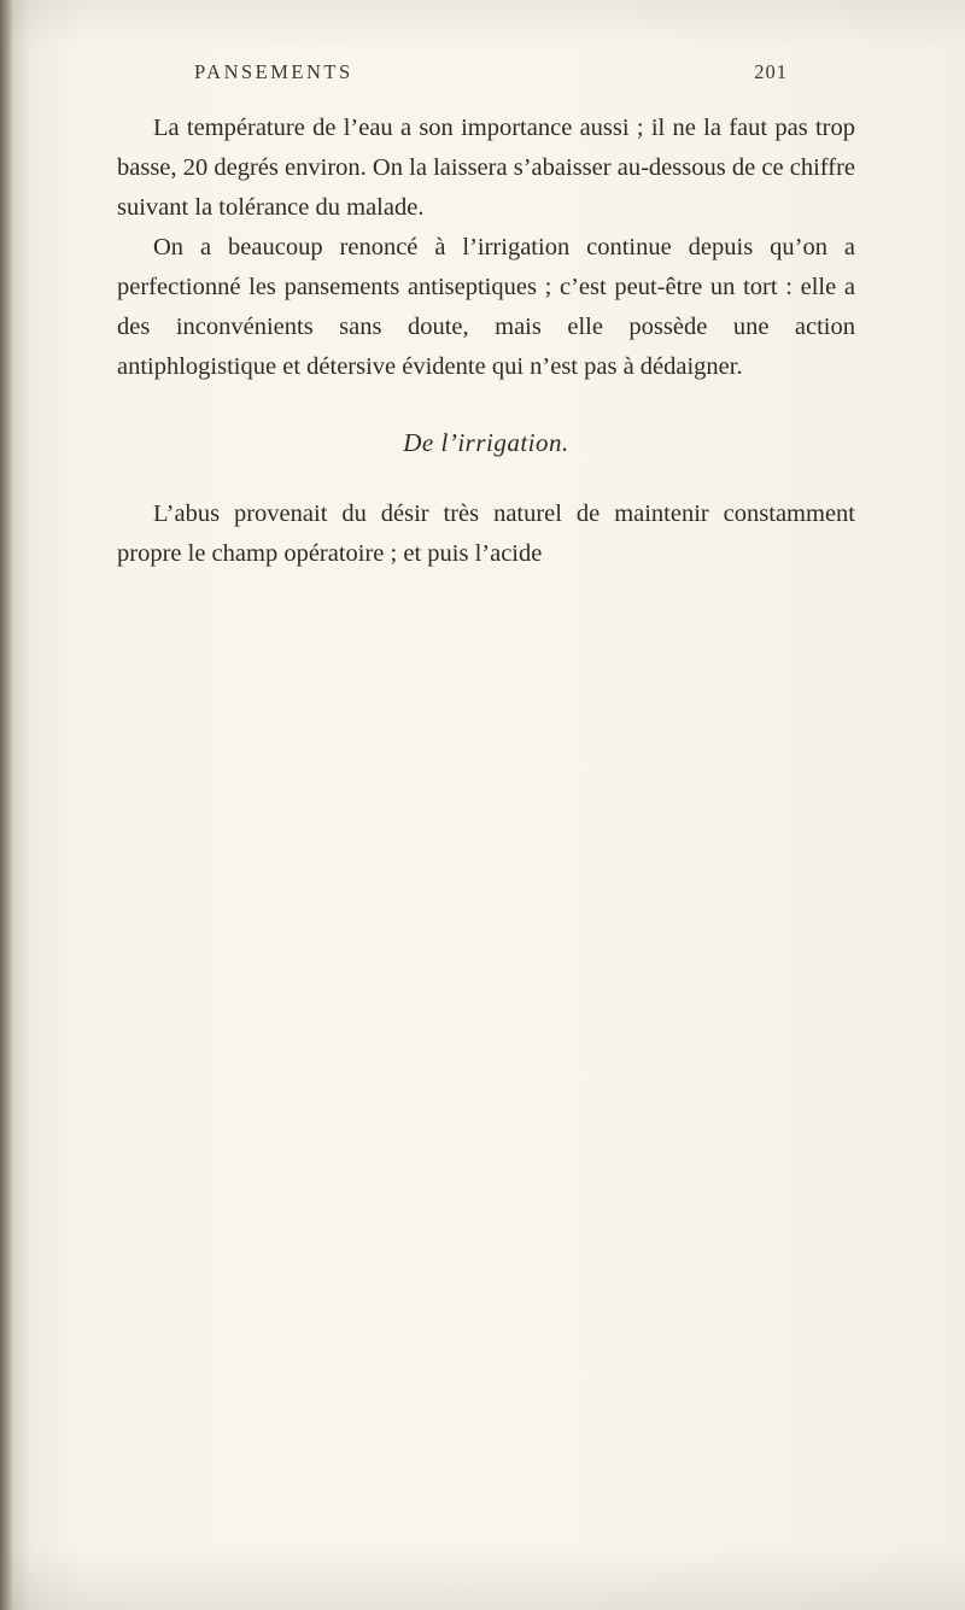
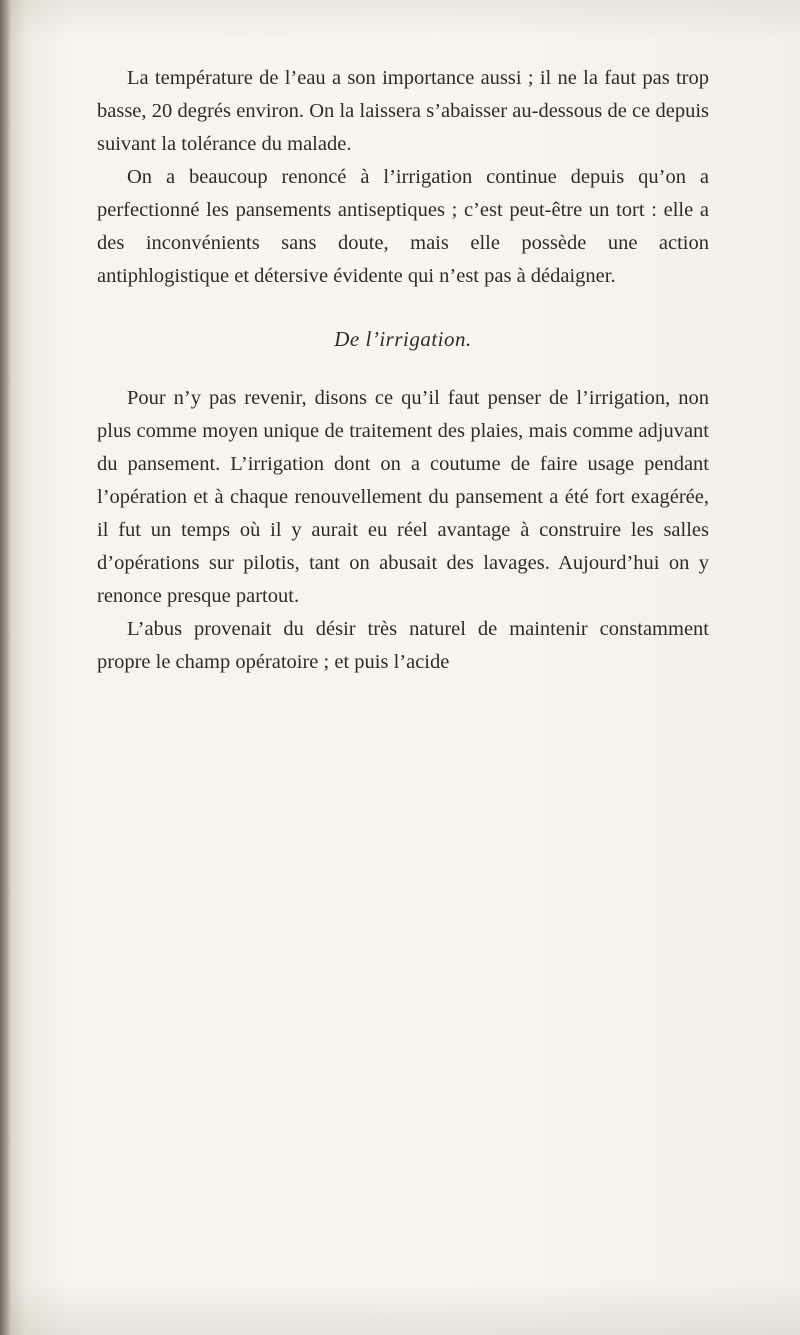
- PANSEMENTS
- 201
- La température de l’eau a son importance aussi ; il ne la faut pas trop basse, 20 degrés environ. On la laissera s’abaisser au-dessous de ce chiffre suivant la tolérance du malade.
+ La température de l’eau a son importance aussi ; il ne la faut pas trop basse, 20 degrés environ. On la laissera s’abaisser au-dessous de ce depuis suivant la tolérance du malade.
  On a beaucoup renoncé à l’irrigation continue depuis qu’on a perfectionné les pansements antiseptiques ; c’est peut-être un tort : elle a des inconvénients sans doute, mais elle possède une action antiphlogistique et détersive évidente qui n’est pas à dédaigner.
  De l’irrigation.
+ Pour n’y pas revenir, disons ce qu’il faut penser de l’irrigation, non plus comme moyen unique de traitement des plaies, mais comme adjuvant du pansement. L’irrigation dont on a coutume de faire usage pendant l’opération et à chaque renouvellement du pansement a été fort exagérée, il fut un temps où il y aurait eu réel avantage à construire les salles d’opérations sur pilotis, tant on abusait des lavages. Aujourd’hui on y renonce presque partout.
  L’abus provenait du désir très naturel de maintenir constamment propre le champ opératoire ; et puis l’acide
